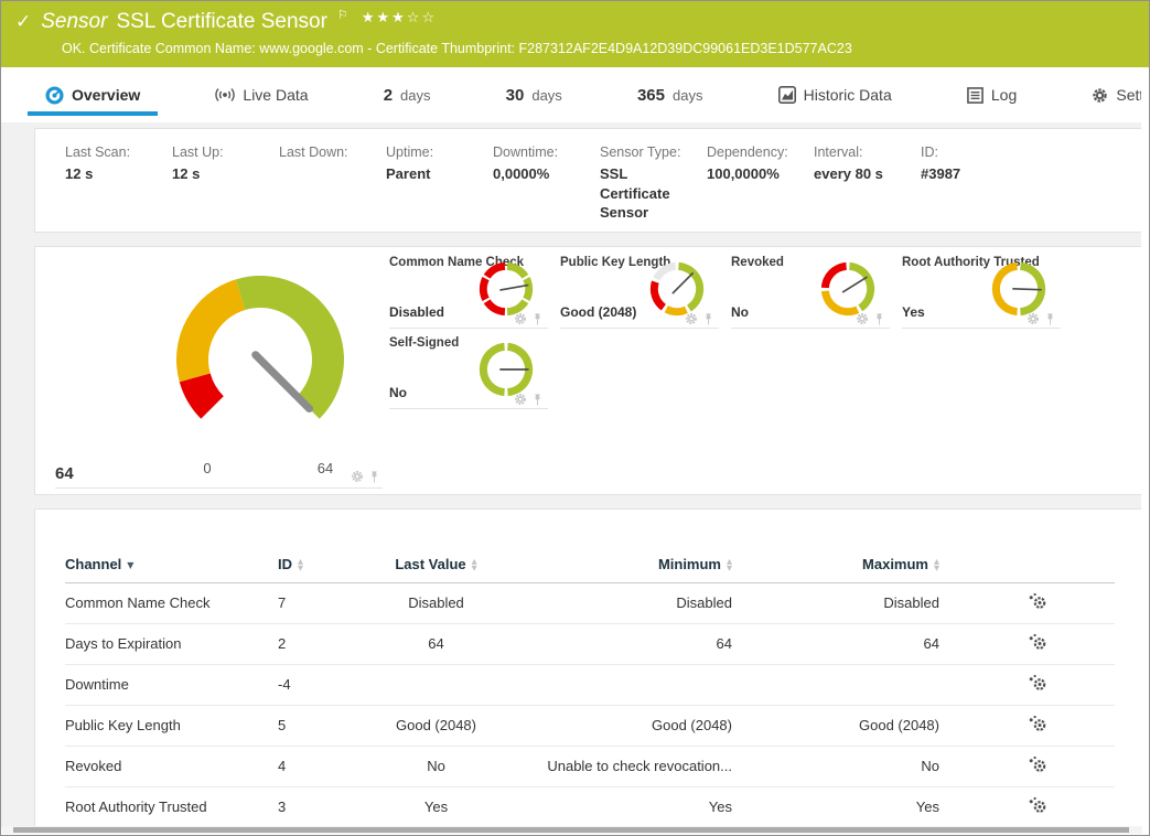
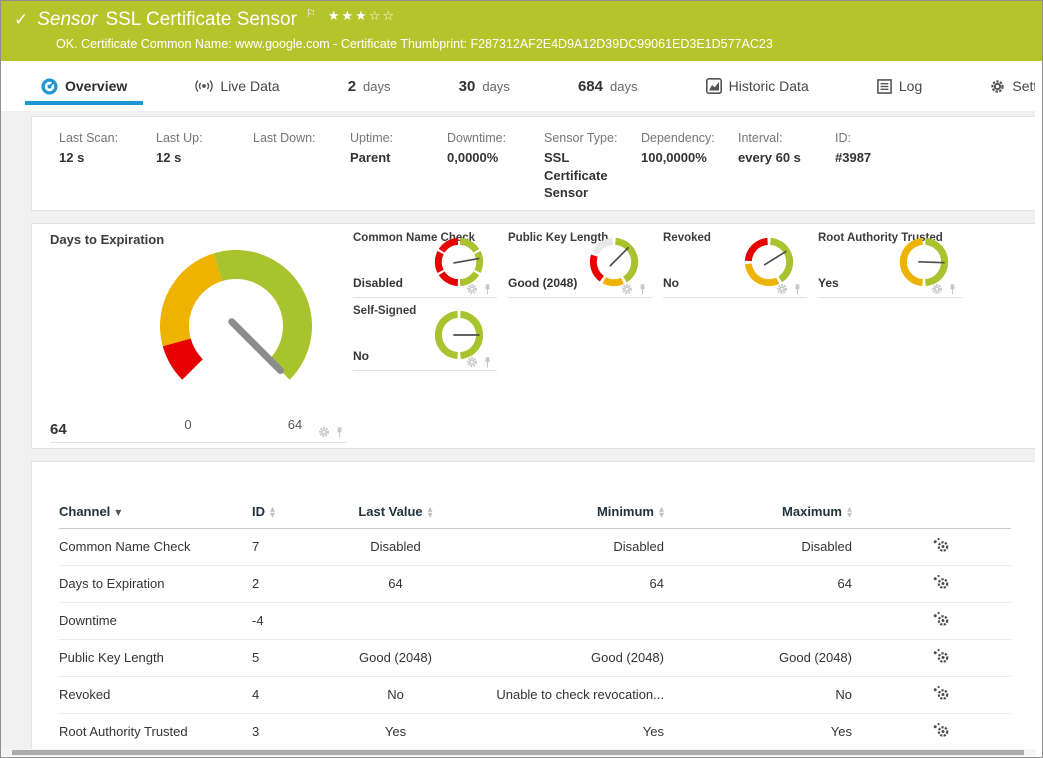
  ✓
  Sensor
  SSL Certificate Sensor
  ⚐
  ★★★☆☆
  OK. Certificate Common Name: www.google.com - Certificate Thumbprint: F287312AF2E4D9A12D39DC99061ED3E1D577AC23
  Overview
  Live Data
  2
  days
  30
  days
- 365
+ 684
  days
  Historic Data
  Log
  Last Scan:
  12 s
  Last Up:
  12 s
  Last Down:
  Uptime:
  Parent
  Downtime:
  0,0000%
  Sensor Type:
  SSL Certificate Sensor
  Dependency:
  100,0000%
  Interval:
- every 80 s
+ every 60 s
  ID:
  #3987
+ Days to Expiration
  64
  0
  64
  Common Name Check
  Disabled
  Public Key Length
  Good (2048)
  Revoked
  No
  Root Authority Trusted
  Yes
  Self-Signed
  No
  Channel ▼	ID ▲▼	Last Value ▲▼	Minimum ▲▼	Maximum ▲▼
  Common Name Check	7	Disabled	Disabled	Disabled
  Days to Expiration	2	64	64	64
  Downtime	-4
  Public Key Length	5	Good (2048)	Good (2048)	Good (2048)
  Revoked	4	No	Unable to check revocation...	No
  Root Authority Trusted	3	Yes	Yes	Yes
